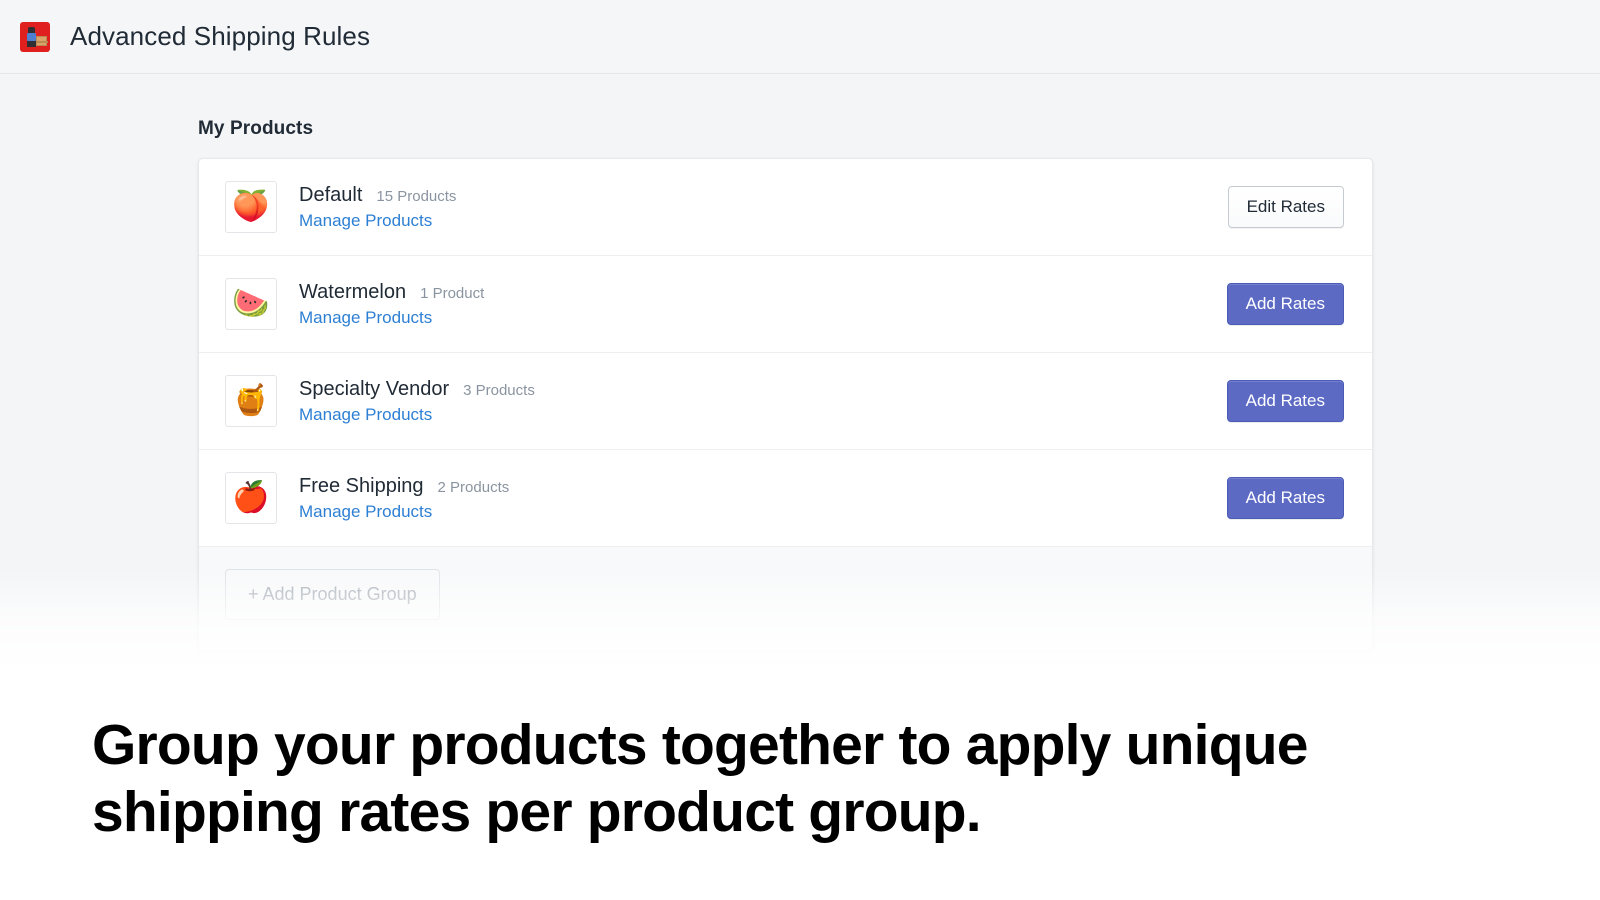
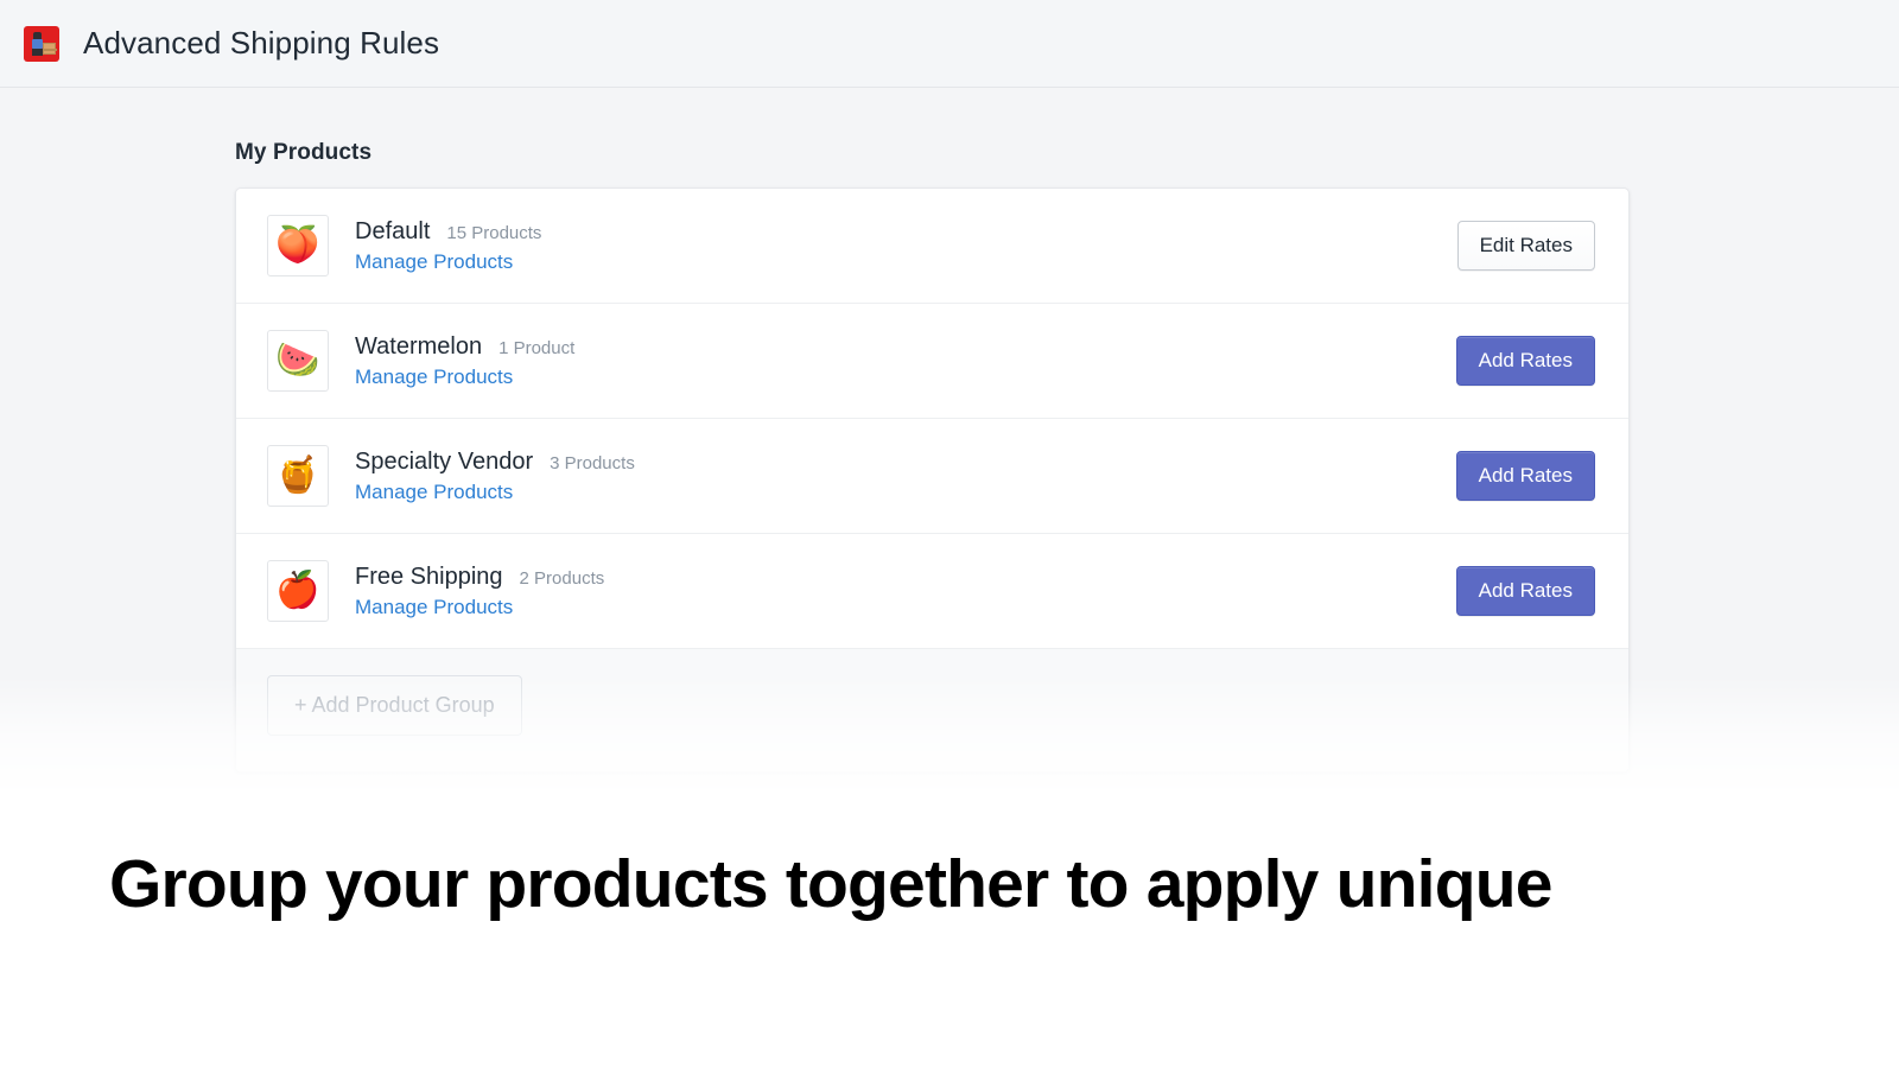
  Advanced Shipping Rules
  My Products
  🍑
  Default
  15 Products
  Manage Products
  Edit Rates
  🍉
  Watermelon
  1 Product
  Manage Products
  Add Rates
  🍯
  Specialty Vendor
  3 Products
  Manage Products
  Add Rates
  🍎
  Free Shipping
  2 Products
  Manage Products
  Add Rates
  Group your products together to apply unique
- shipping rates per product group.
